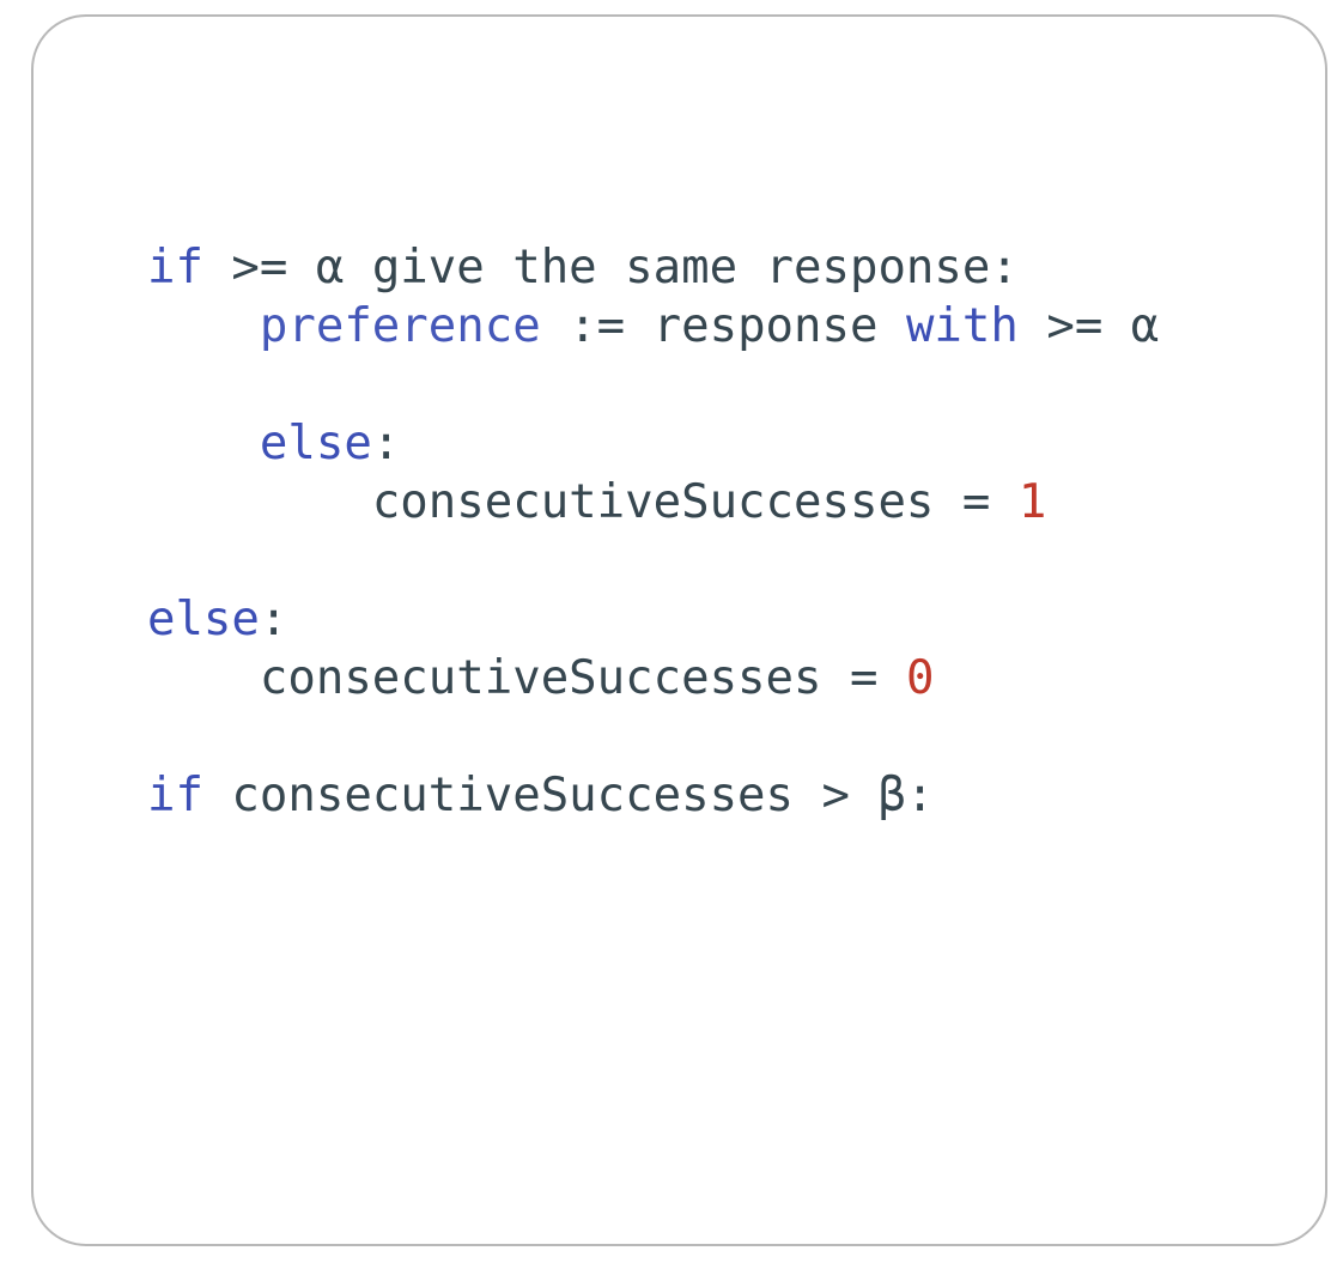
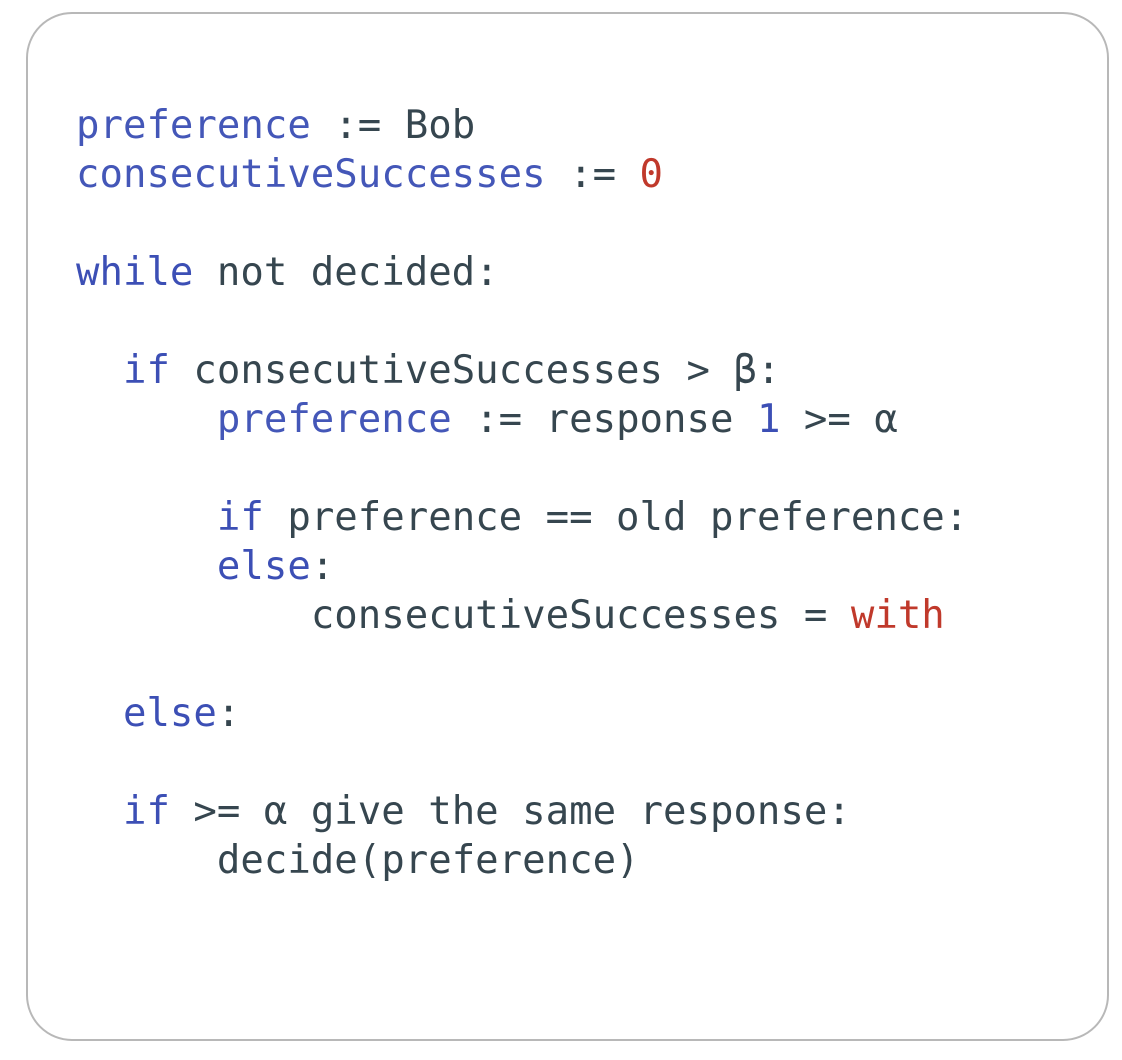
+ preference := Bob
+ consecutiveSuccesses := 0
+ while not decided:
- if >= α give the same response:
+ if consecutiveSuccesses > β:
- preference := response with >= α
+ preference := response 1 >= α
+ if preference == old preference:
  else:
- consecutiveSuccesses = 1
+ consecutiveSuccesses = with
  else:
- consecutiveSuccesses = 0
- if consecutiveSuccesses > β:
+ if >= α give the same response:
+ decide(preference)
